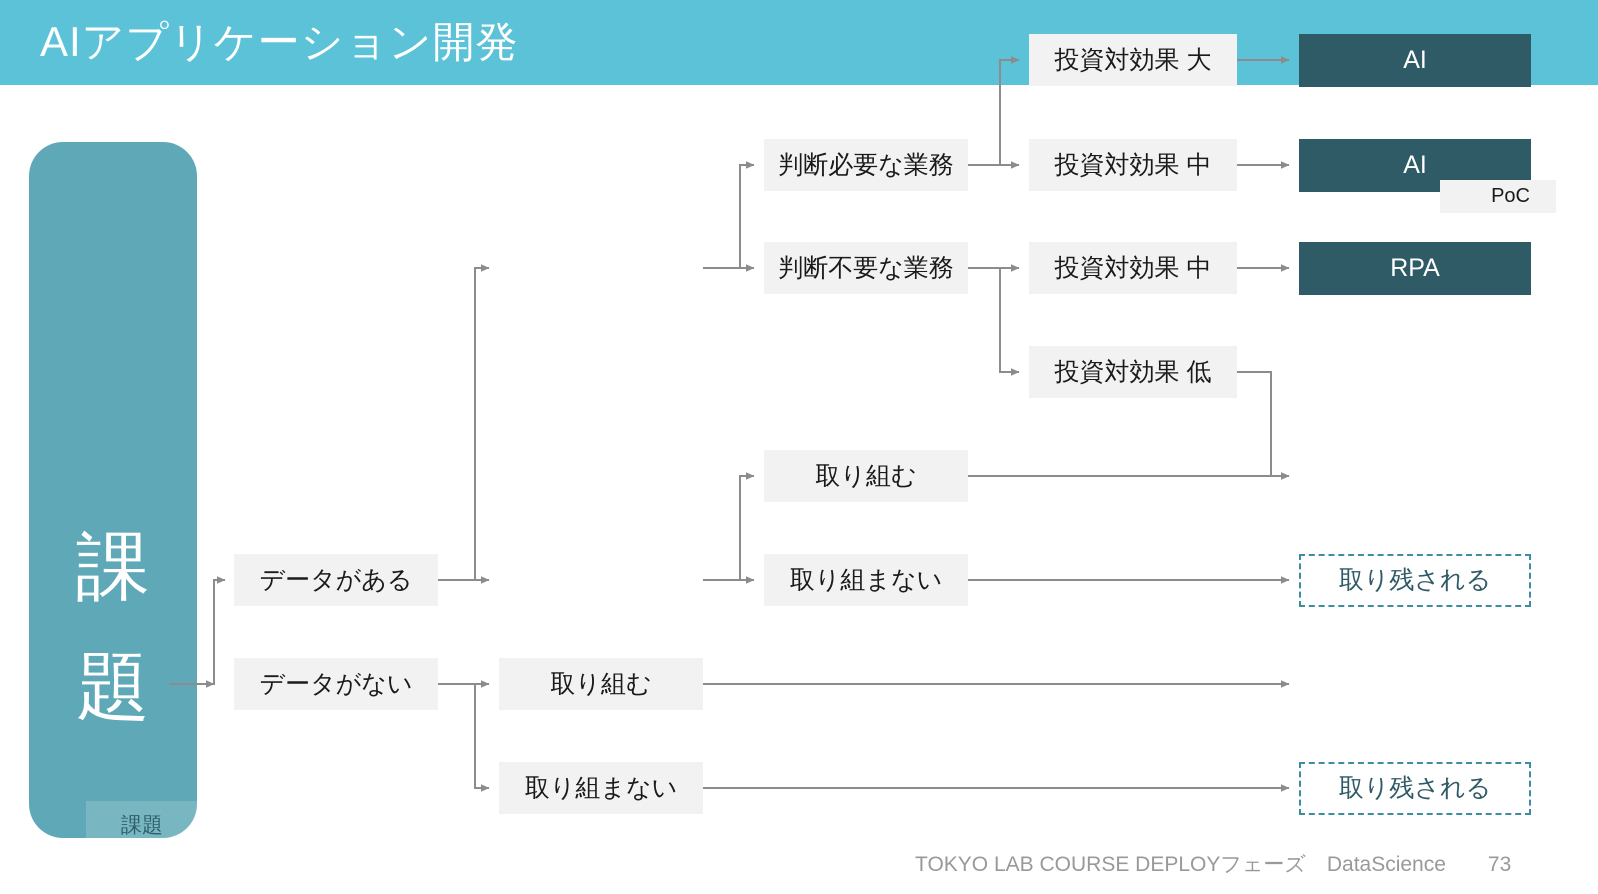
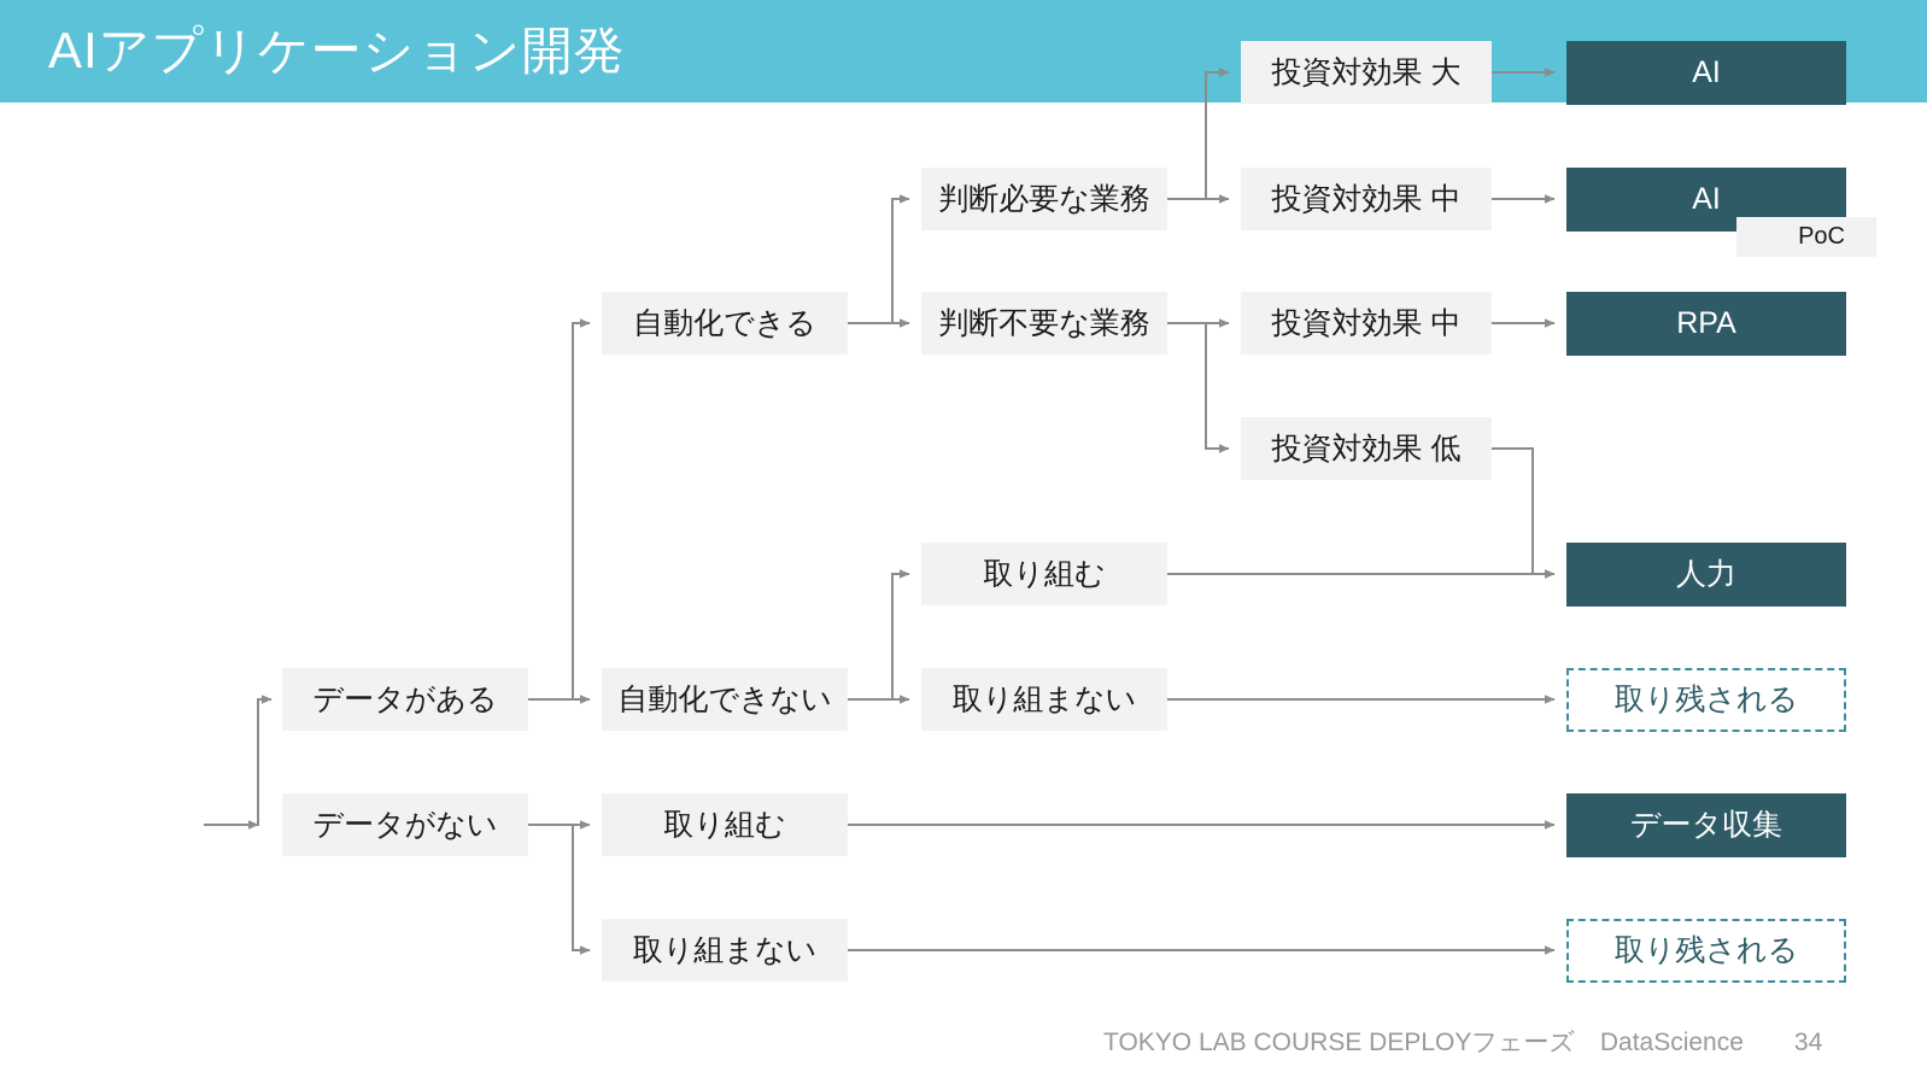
  AIアプリケーション開発
- 課
- 題
- 課題
  投資対効果 大
  投資対効果 中
  投資対効果 中
  投資対効果 低
  判断必要な業務
  判断不要な業務
+ 自動化できる
+ 自動化できない
  取り組む
  取り組まない
  データがある
  データがない
  取り組む
  取り組まない
  AI
  AI
  PoC
  RPA
+ 人力
  取り残される
+ データ収集
  取り残される
- TOKYO LAB COURSE DEPLOYフェーズ DataScience 73
+ TOKYO LAB COURSE DEPLOYフェーズ DataScience 34
